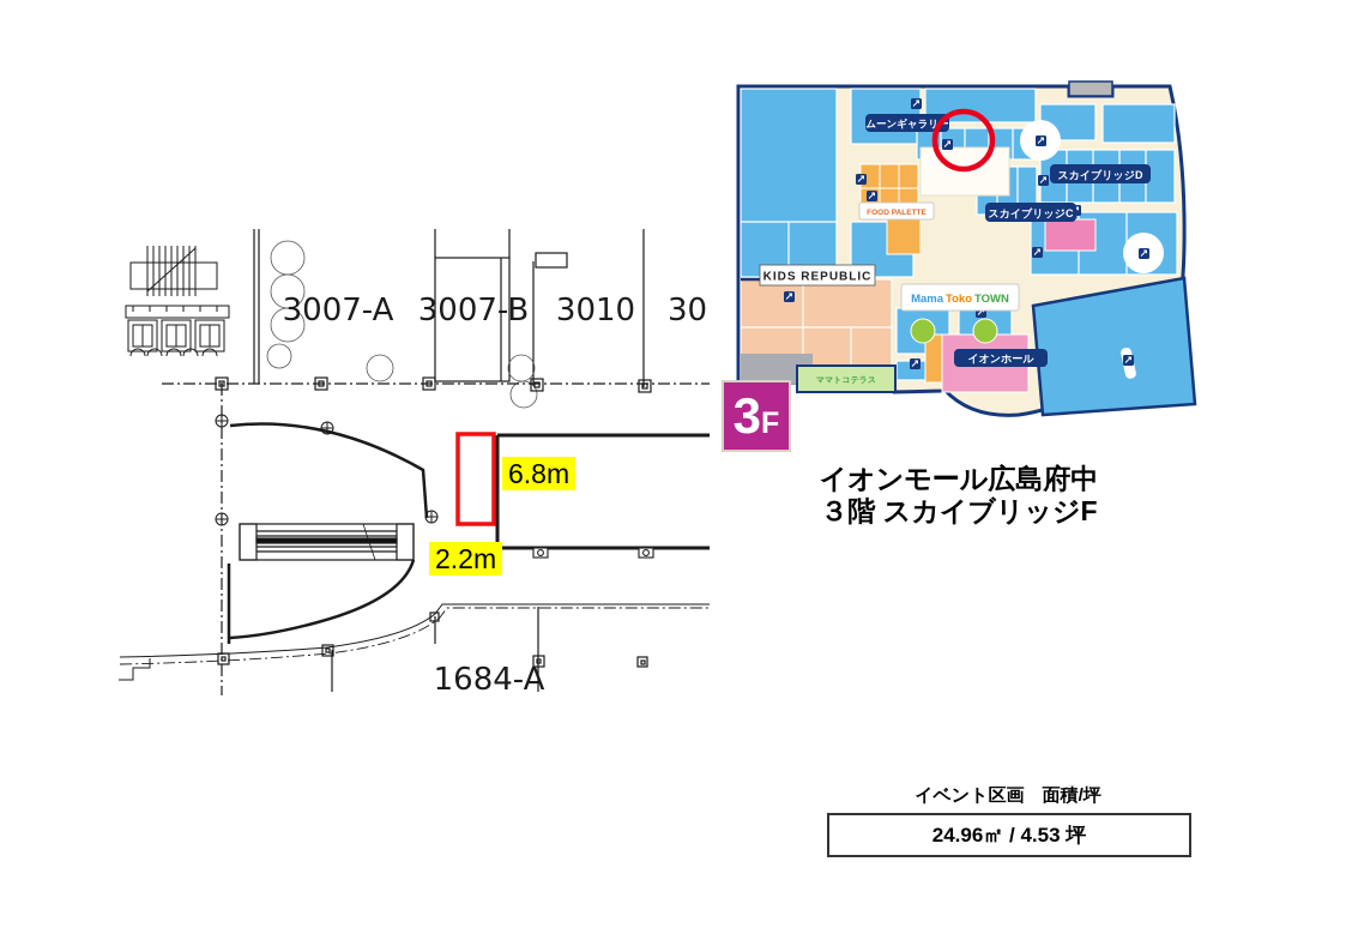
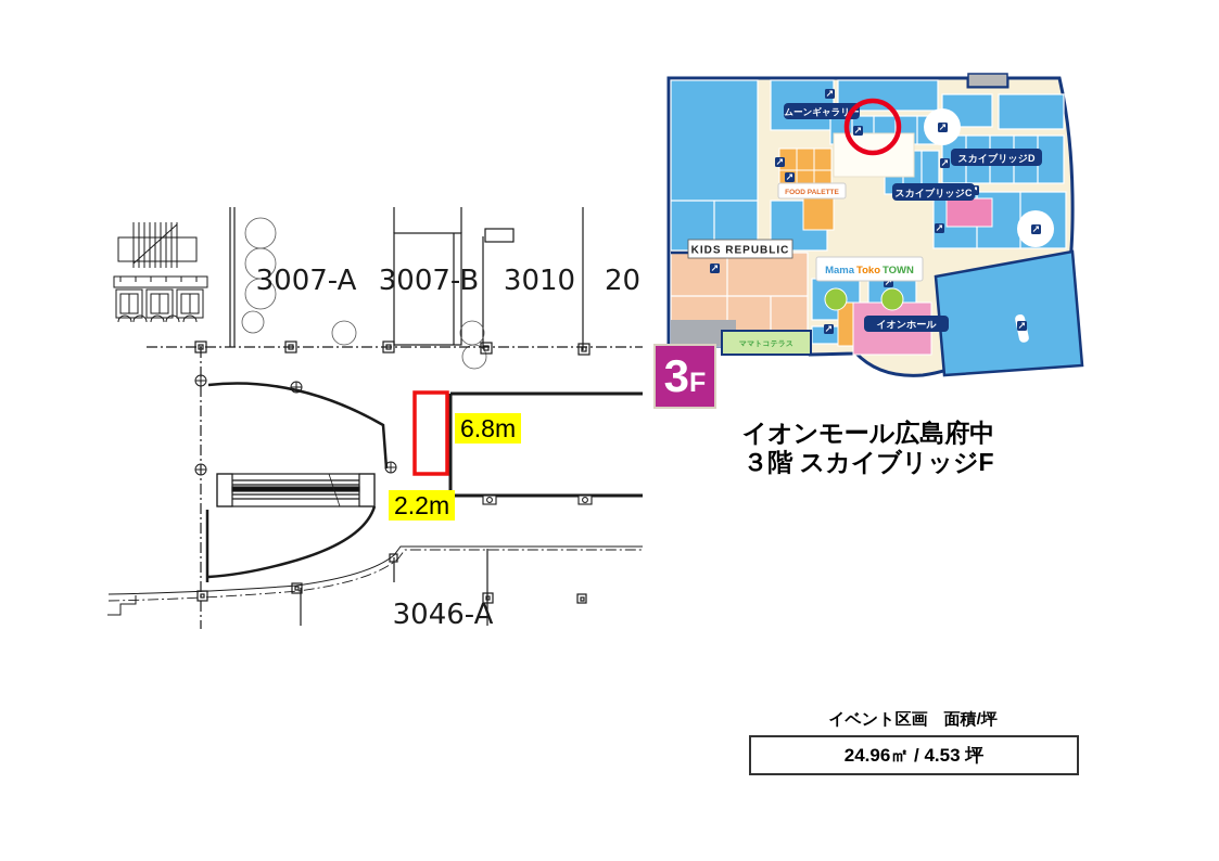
  3007-A
  3007-B
  3010
- 30
+ 20
- 1684-A
+ 3046-A
  6.8m
  2.2m
  ムーンギャラリ
  スカイブリッジD
  スカイブリッジC
  イオンホール
  KIDS REPUBLIC
  Mama Toko TOWN
  3
  F
  イオンモール広島府中
  ３階 スカイブリッジF
  イベント区画 面積/坪
  24.96㎡ / 4.53 坪
